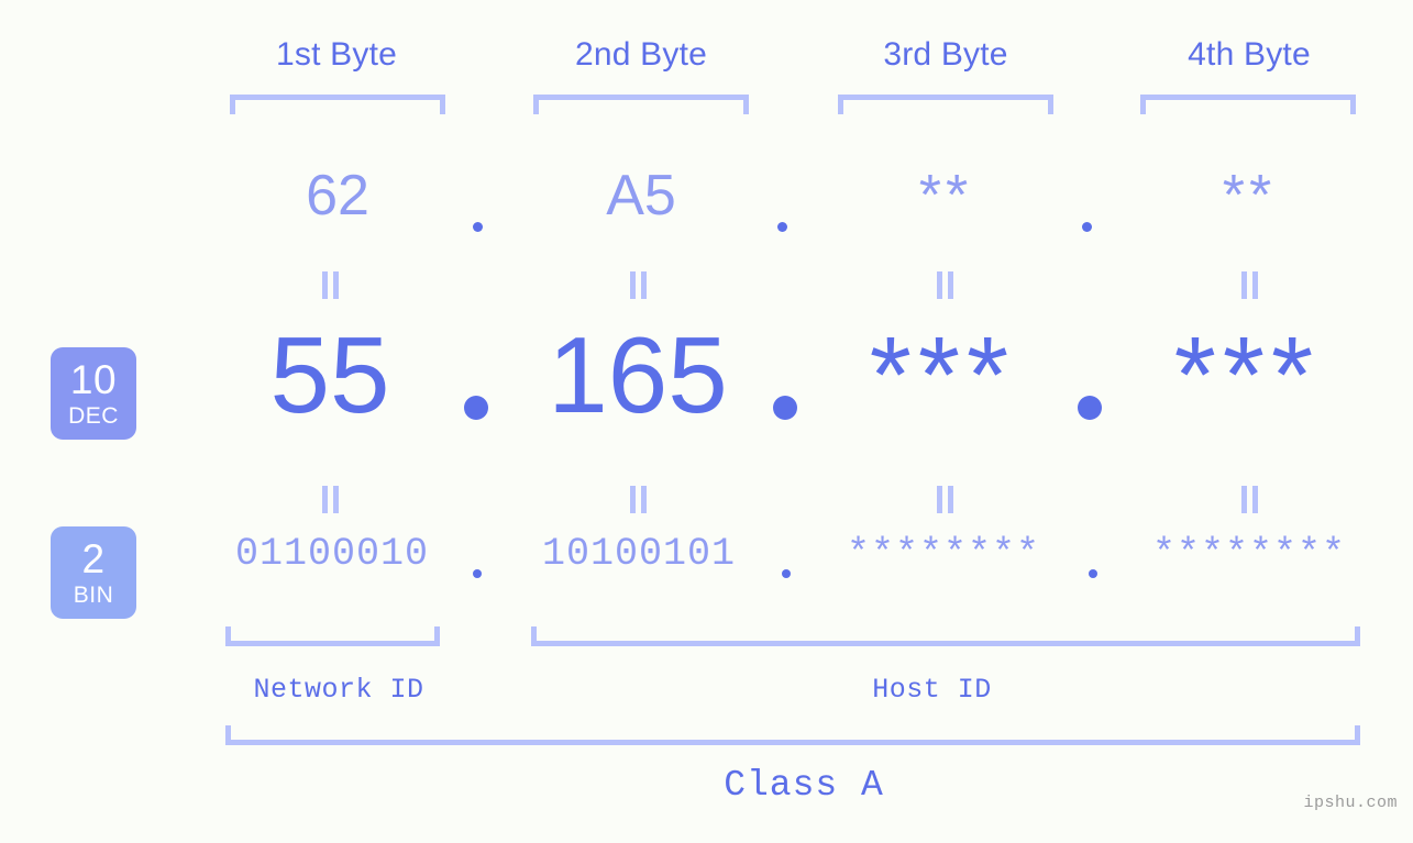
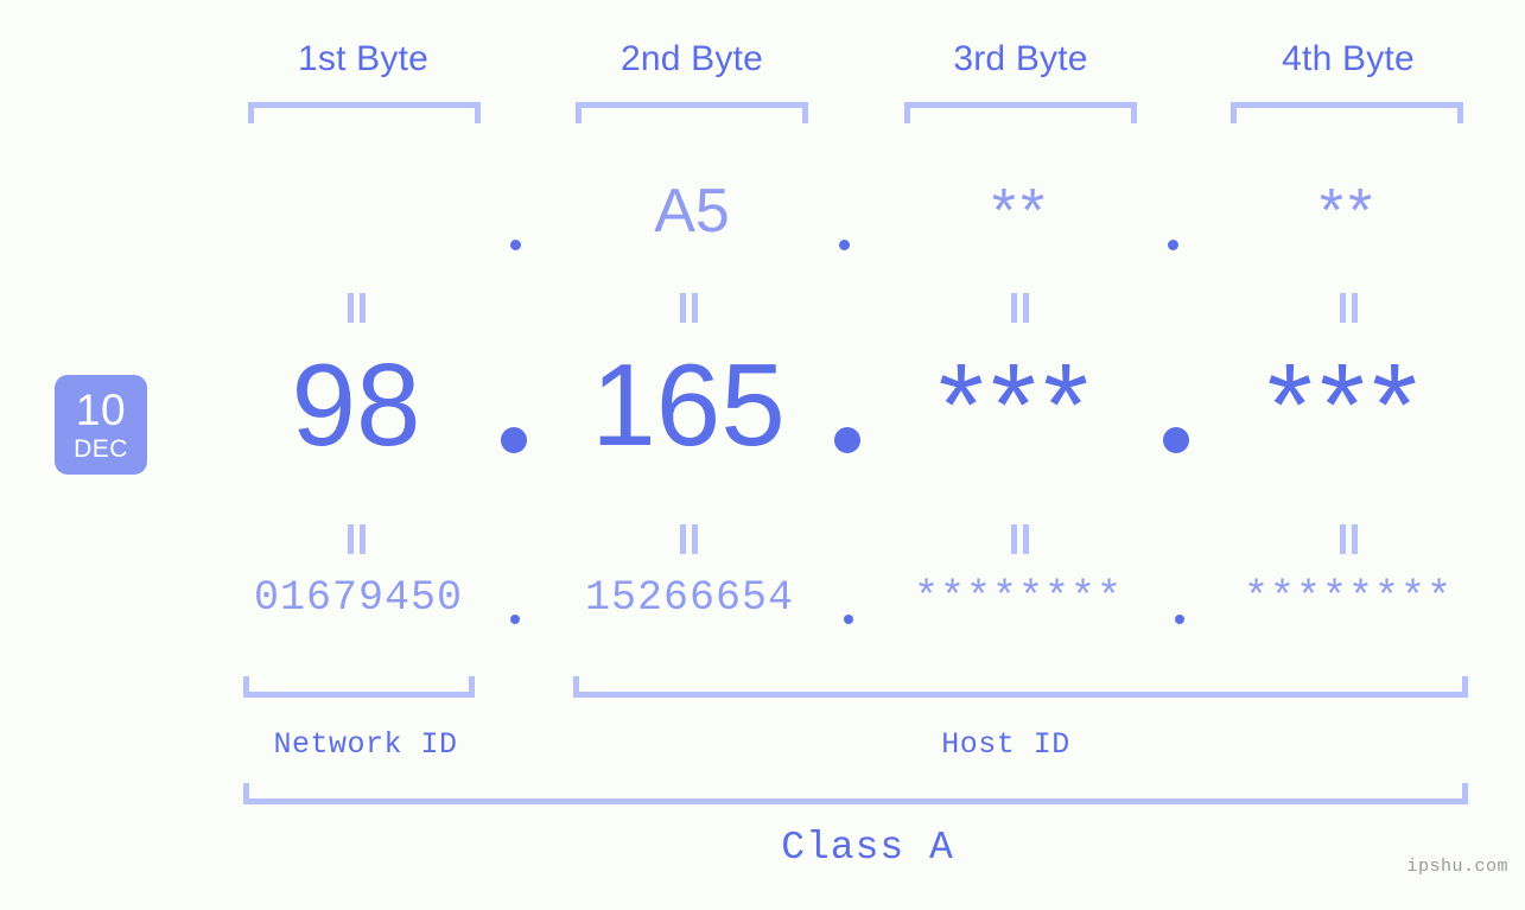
  1st Byte
  2nd Byte
  3rd Byte
  4th Byte
  10
  DEC
- 2
- BIN
- 62
  A5
  **
  **
- 55
+ 98
  165
  ***
  ***
- 01100010
+ 01679450
- 10100101
+ 15266654
  ********
  ********
  Network ID
  Host ID
  Class A
  ipshu.com
